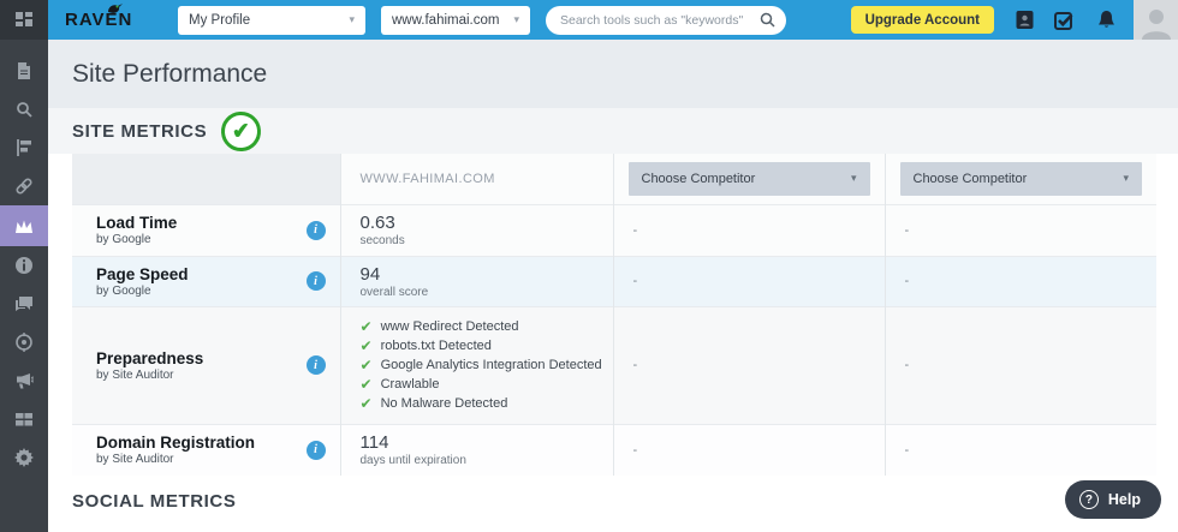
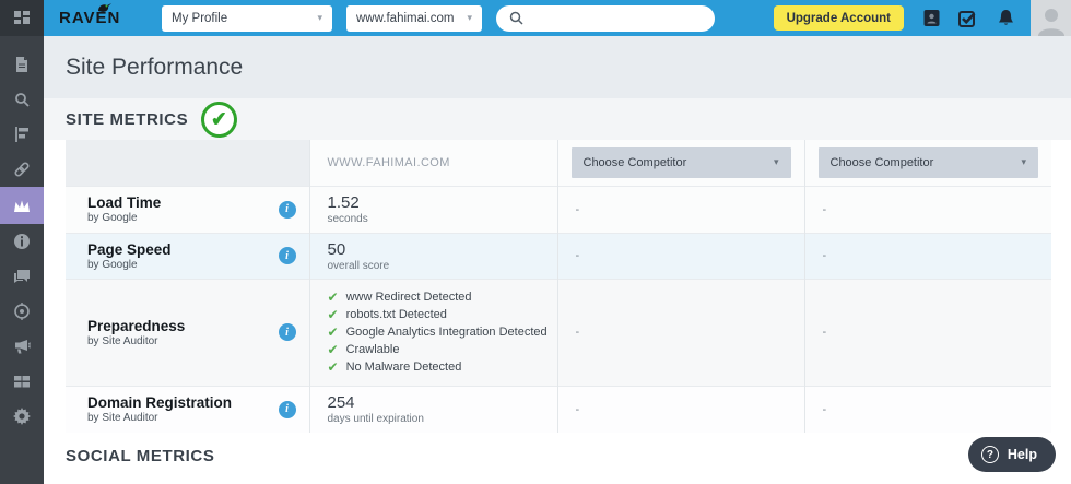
  RAVEN
  My Profile
  ▾
  www.fahimai.com
  ▾
- Search tools such as "keywords"
  Upgrade Account
  Site Performance
  SITE METRICS
  	WWW.FAHIMAI.COM	Choose Competitor ▾	Choose Competitor ▾
- Load Time by Google i	0.63 seconds	-	-
+ Load Time by Google i	1.52 seconds	-	-
- Page Speed by Google i	94 overall score	-	-
+ Page Speed by Google i	50 overall score	-	-
  Preparedness by Site Auditor i	✔ www Redirect Detected ✔ robots.txt Detected ✔ Google Analytics Integration Detected ✔ Crawlable ✔ No Malware Detected	-	-
- Domain Registration by Site Auditor i	114 days until expiration	-	-
+ Domain Registration by Site Auditor i	254 days until expiration	-	-
  SOCIAL METRICS
  ?
  Help
